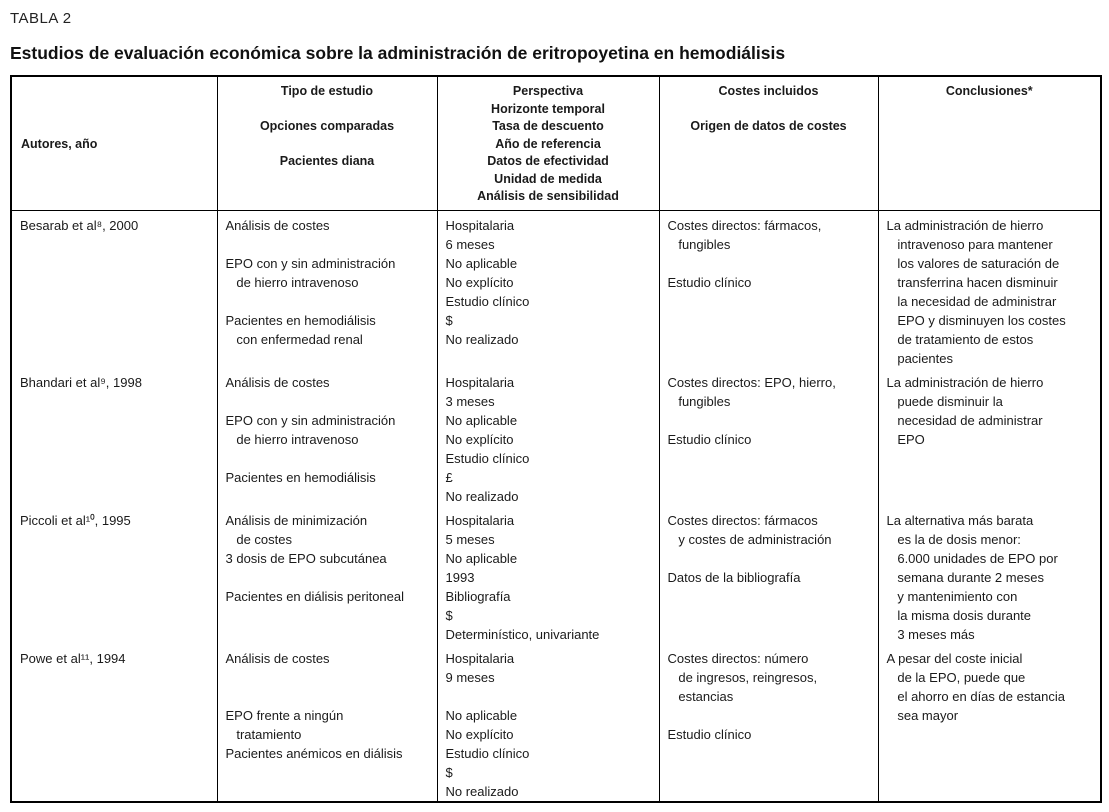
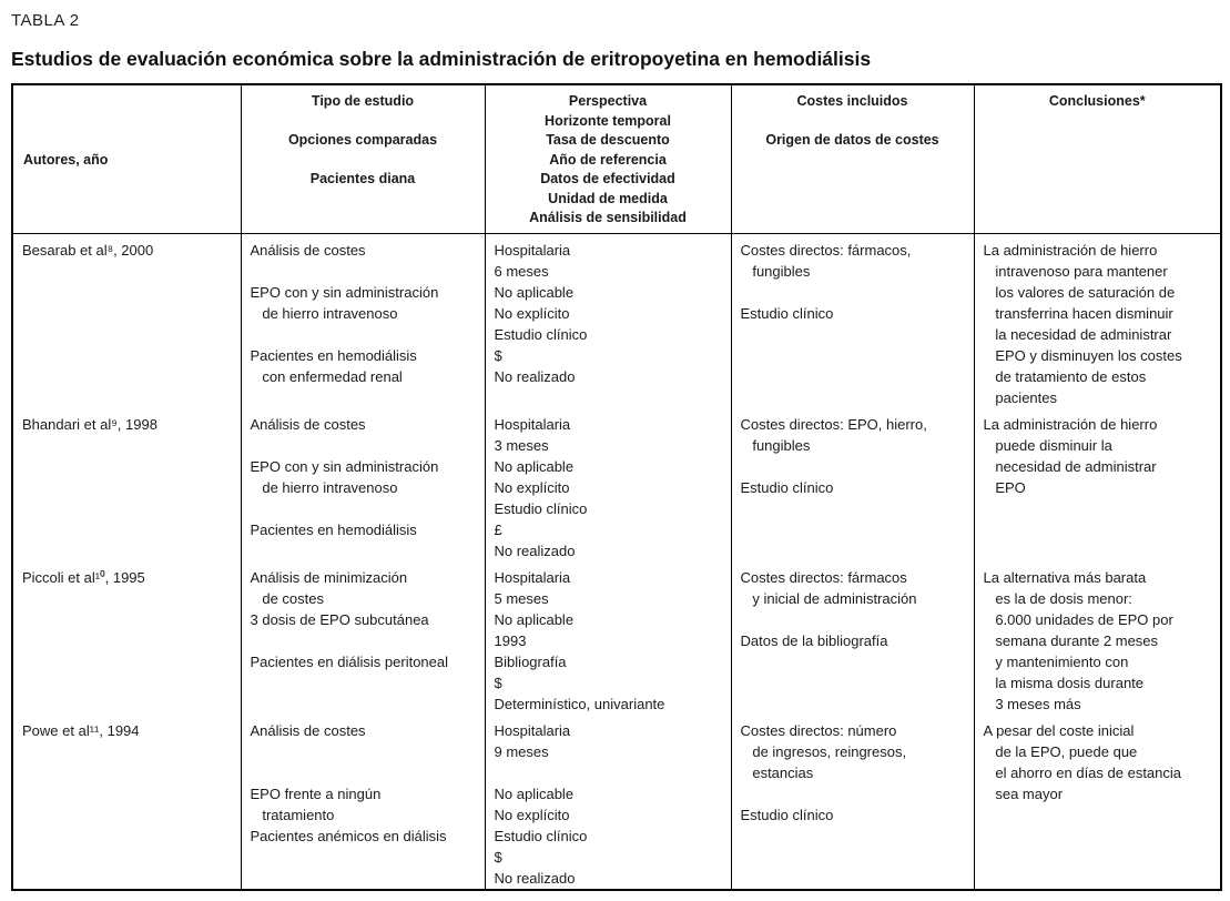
  TABLA 2
  Estudios de evaluación económica sobre la administración de eritropoyetina en hemodiálisis
  Autores, año	Tipo de estudio Opciones comparadas Pacientes diana	Perspectiva Horizonte temporal Tasa de descuento Año de referencia Datos de efectividad Unidad de medida Análisis de sensibilidad	Costes incluidos Origen de datos de costes	Conclusiones*
  Besarab et al⁸, 2000	Análisis de costes EPO con y sin administración de hierro intravenoso Pacientes en hemodiálisis con enfermedad renal	Hospitalaria 6 meses No aplicable No explícito Estudio clínico $ No realizado	Costes directos: fármacos, fungibles Estudio clínico	La administración de hierro intravenoso para mantener los valores de saturación de transferrina hacen disminuir la necesidad de administrar EPO y disminuyen los costes de tratamiento de estos pacientes
  Bhandari et al⁹, 1998	Análisis de costes EPO con y sin administración de hierro intravenoso Pacientes en hemodiálisis	Hospitalaria 3 meses No aplicable No explícito Estudio clínico £ No realizado	Costes directos: EPO, hierro, fungibles Estudio clínico	La administración de hierro puede disminuir la necesidad de administrar EPO
- Piccoli et al¹⁰, 1995	Análisis de minimización de costes 3 dosis de EPO subcutánea Pacientes en diálisis peritoneal	Hospitalaria 5 meses No aplicable 1993 Bibliografía $ Determinístico, univariante	Costes directos: fármacos y costes de administración Datos de la bibliografía	La alternativa más barata es la de dosis menor: 6.000 unidades de EPO por semana durante 2 meses y mantenimiento con la misma dosis durante 3 meses más
+ Piccoli et al¹⁰, 1995	Análisis de minimización de costes 3 dosis de EPO subcutánea Pacientes en diálisis peritoneal	Hospitalaria 5 meses No aplicable 1993 Bibliografía $ Determinístico, univariante	Costes directos: fármacos y inicial de administración Datos de la bibliografía	La alternativa más barata es la de dosis menor: 6.000 unidades de EPO por semana durante 2 meses y mantenimiento con la misma dosis durante 3 meses más
  Powe et al¹¹, 1994	Análisis de costes EPO frente a ningún tratamiento Pacientes anémicos en diálisis	Hospitalaria 9 meses No aplicable No explícito Estudio clínico $ No realizado	Costes directos: número de ingresos, reingresos, estancias Estudio clínico	A pesar del coste inicial de la EPO, puede que el ahorro en días de estancia sea mayor
